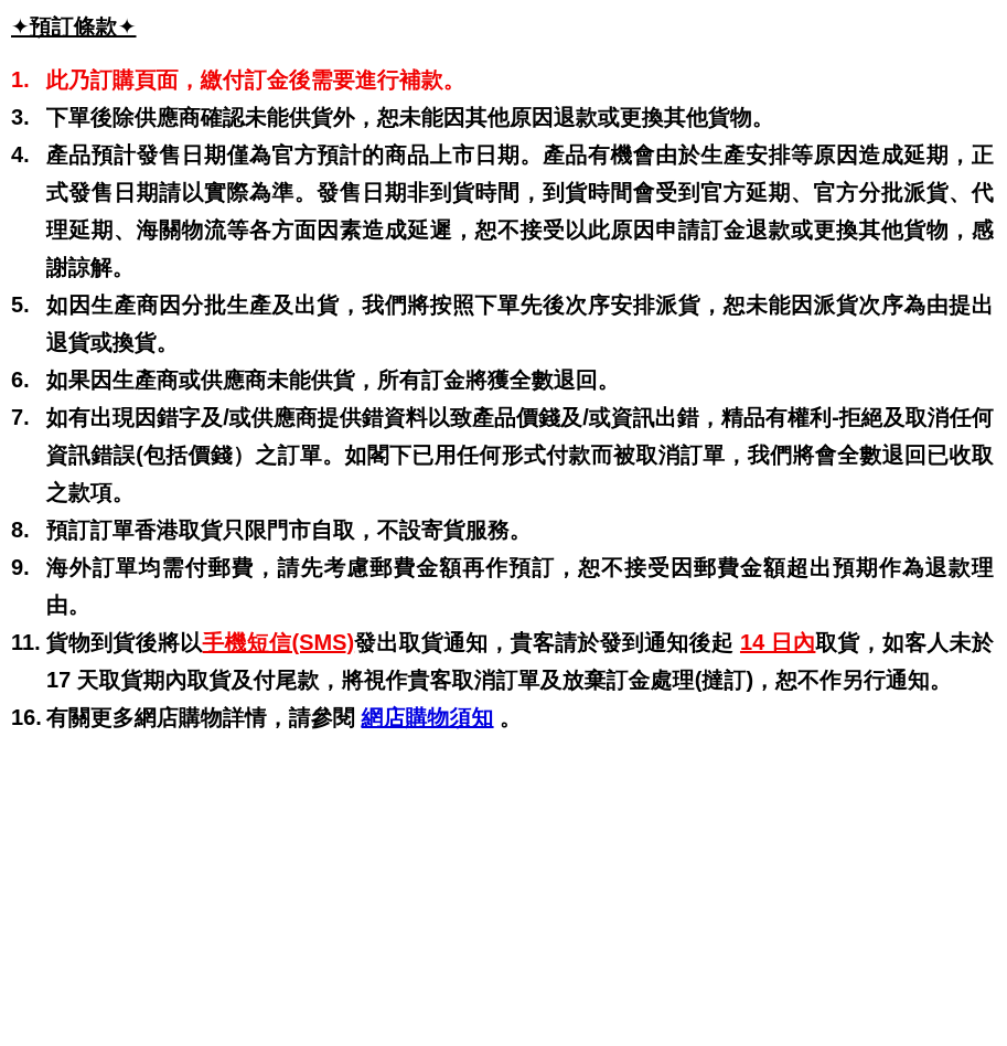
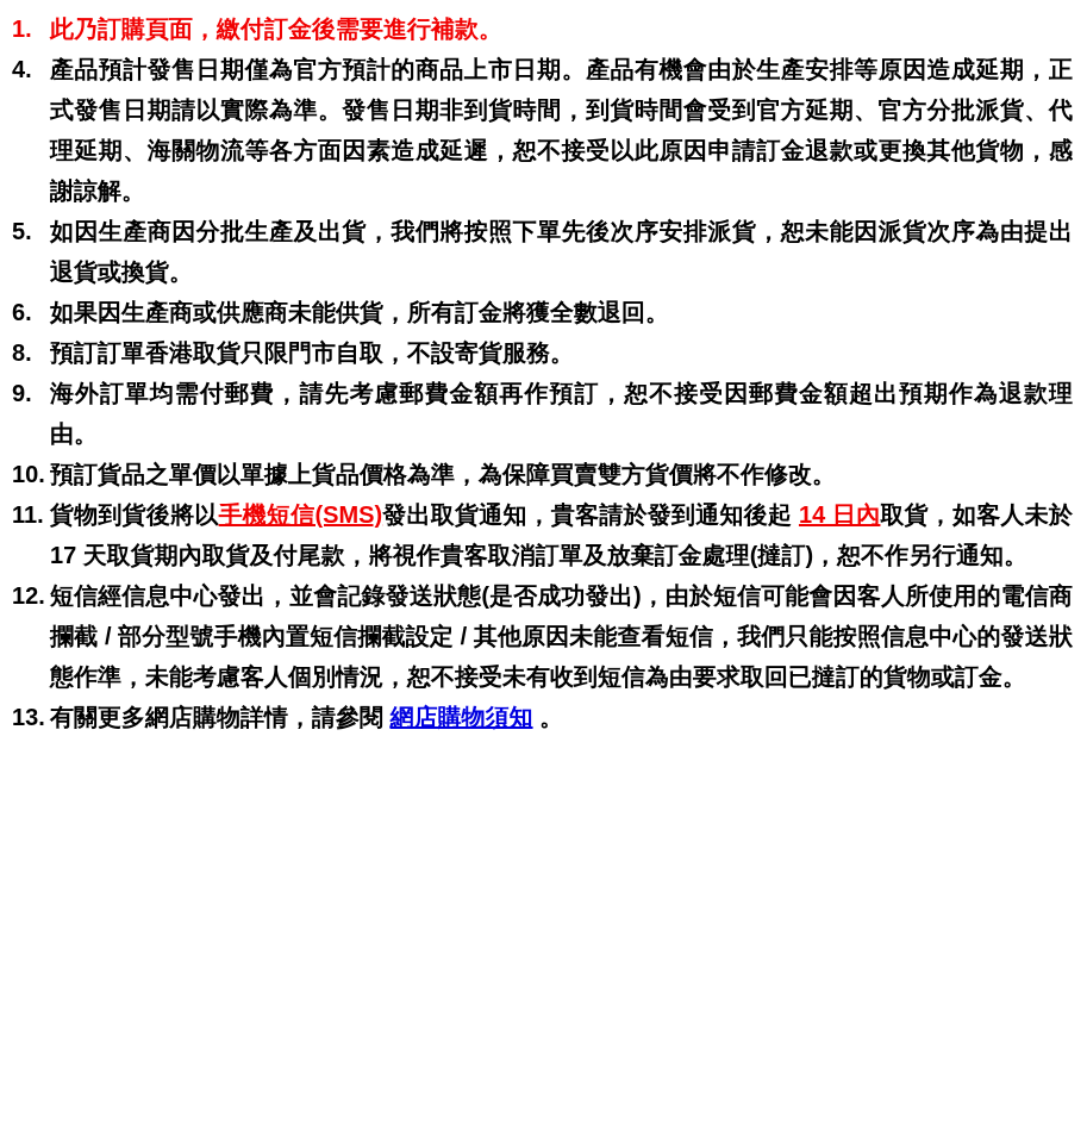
- ✦預訂條款✦
  1.
  此乃訂購頁面，繳付訂金後需要進行補款。
- 3.
- 下單後除供應商確認未能供貨外，恕未能因其他原因退款或更換其他貨物。
  4.
  產品預計發售日期僅為官方預計的商品上市日期。產品有機會由於生產安排等原因造成延期，正式發售日期請以實際為準。發售日期非到貨時間，到貨時間會受到官方延期、官方分批派貨、代理延期、海關物流等各方面因素造成延遲，恕不接受以此原因申請訂金退款或更換其他貨物，感謝諒解。
  5.
  如因生產商因分批生產及出貨，我們將按照下單先後次序安排派貨，恕未能因派貨次序為由提出退貨或換貨。
  6.
  如果因生產商或供應商未能供貨，所有訂金將獲全數退回。
- 7.
- 如有出現因錯字及/或供應商提供錯資料以致產品價錢及/或資訊出錯，精品有權利-拒絕及取消任何資訊錯誤(包括價錢）之訂單。如閣下已用任何形式付款而被取消訂單，我們將會全數退回已收取之款項。
  8.
  預訂訂單香港取貨只限門市自取，不設寄貨服務。
  9.
  海外訂單均需付郵費，請先考慮郵費金額再作預訂，恕不接受因郵費金額超出預期作為退款理由。
+ 10.
+ 預訂貨品之單價以單據上貨品價格為準，為保障買賣雙方貨價將不作修改。
  11.
  貨物到貨後將以手機短信(SMS)發出取貨通知，貴客請於發到通知後起 14 日內取貨，如客人未於 17 天取貨期內取貨及付尾款，將視作貴客取消訂單及放棄訂金處理(撻訂)，恕不作另行通知。
+ 12.
+ 短信經信息中心發出，並會記錄發送狀態(是否成功發出)，由於短信可能會因客人所使用的電信商攔截 / 部分型號手機內置短信攔截設定 / 其他原因未能查看短信，我們只能按照信息中心的發送狀態作準，未能考慮客人個別情況，恕不接受未有收到短信為由要求取回已撻訂的貨物或訂金。
- 16.
+ 13.
  有關更多網店購物詳情，請參閱 網店購物須知 。
